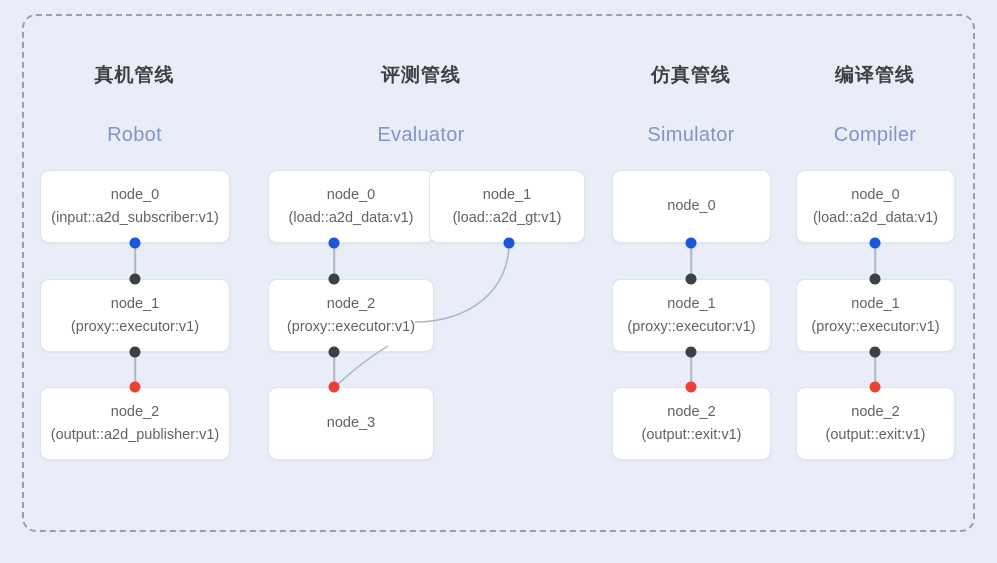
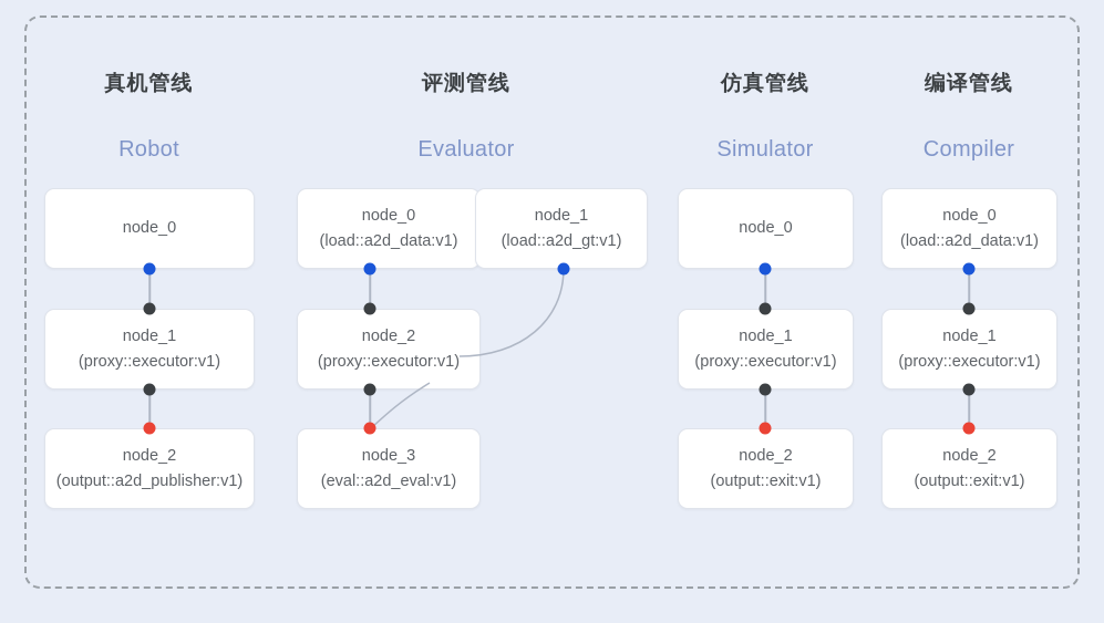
  真机管线
  Robot
  node_0
- (input::a2d_subscriber:v1)
  node_1
  (proxy::executor:v1)
  node_2
  (output::a2d_publisher:v1)
  评测管线
  Evaluator
  node_0
  (load::a2d_data:v1)
  node_1
  (load::a2d_gt:v1)
  node_2
  (proxy::executor:v1)
  node_3
+ (eval::a2d_eval:v1)
  仿真管线
  Simulator
  node_0
  node_1
  (proxy::executor:v1)
  node_2
  (output::exit:v1)
  编译管线
  Compiler
  node_0
  (load::a2d_data:v1)
  node_1
  (proxy::executor:v1)
  node_2
  (output::exit:v1)
